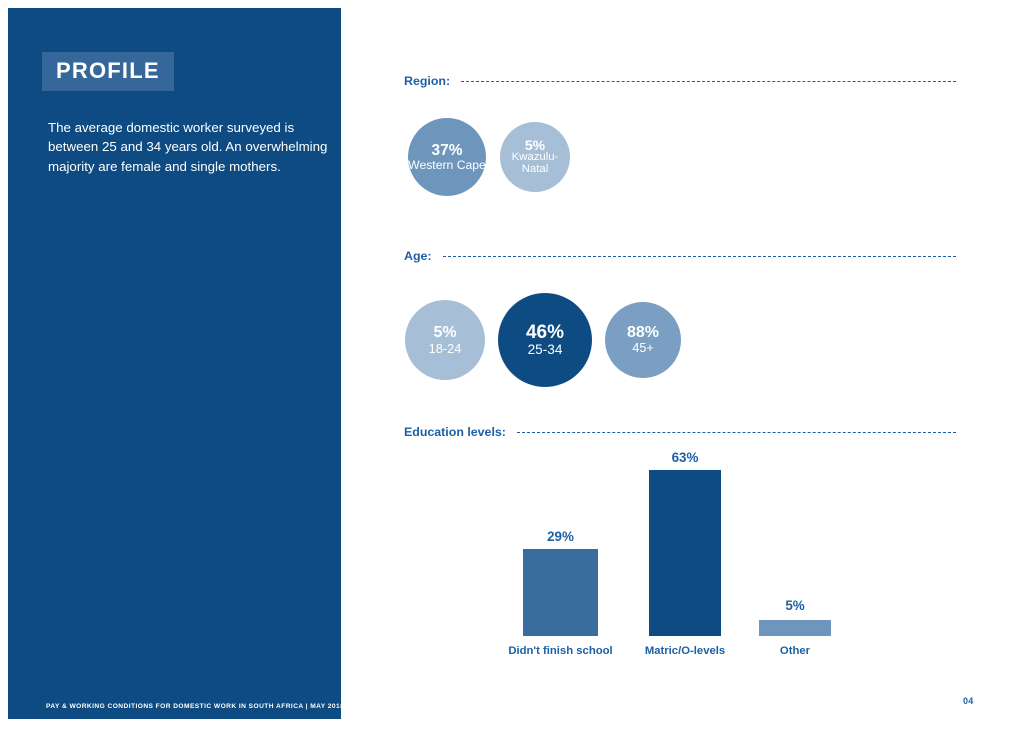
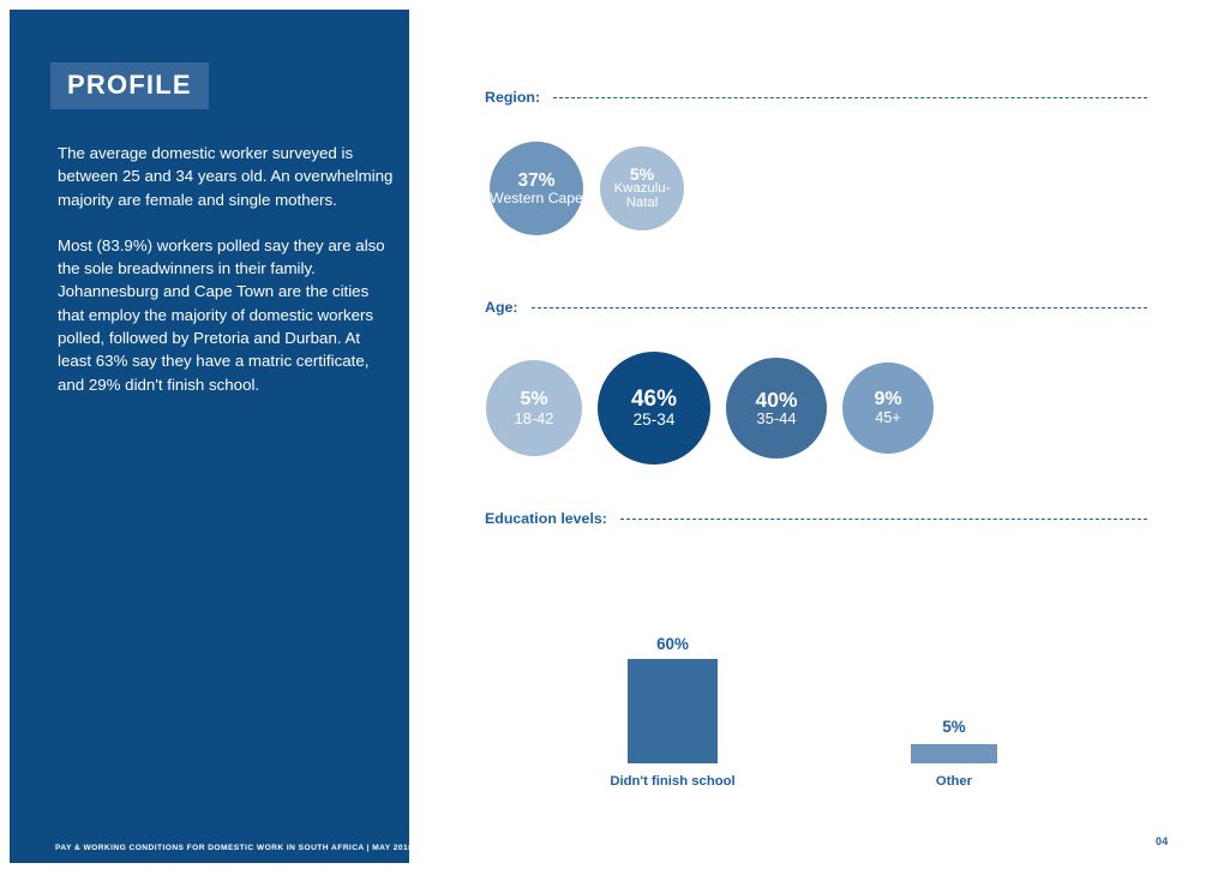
  PROFILE
  The average domestic worker surveyed is between 25 and 34 years old. An overwhelming majority are female and single mothers.
+ Most (83.9%) workers polled say they are also the sole breadwinners in their family. Johannesburg and Cape Town are the cities that employ the majority of domestic workers polled, followed by Pretoria and Durban. At least 63% say they have a matric certificate, and 29% didn't finish school.
  04
  Region:
  37%
  Western Cape
  5%
  Kwazulu-Natal
  Age:
  5%
- 18-24
+ 18-42
  46%
  25-34
+ 40%
+ 35-44
- 88%
+ 9%
  45+
  Education levels:
- 29%
+ 60%
  Didn't finish school
- 63%
- Matric/O-levels
  5%
  Other
